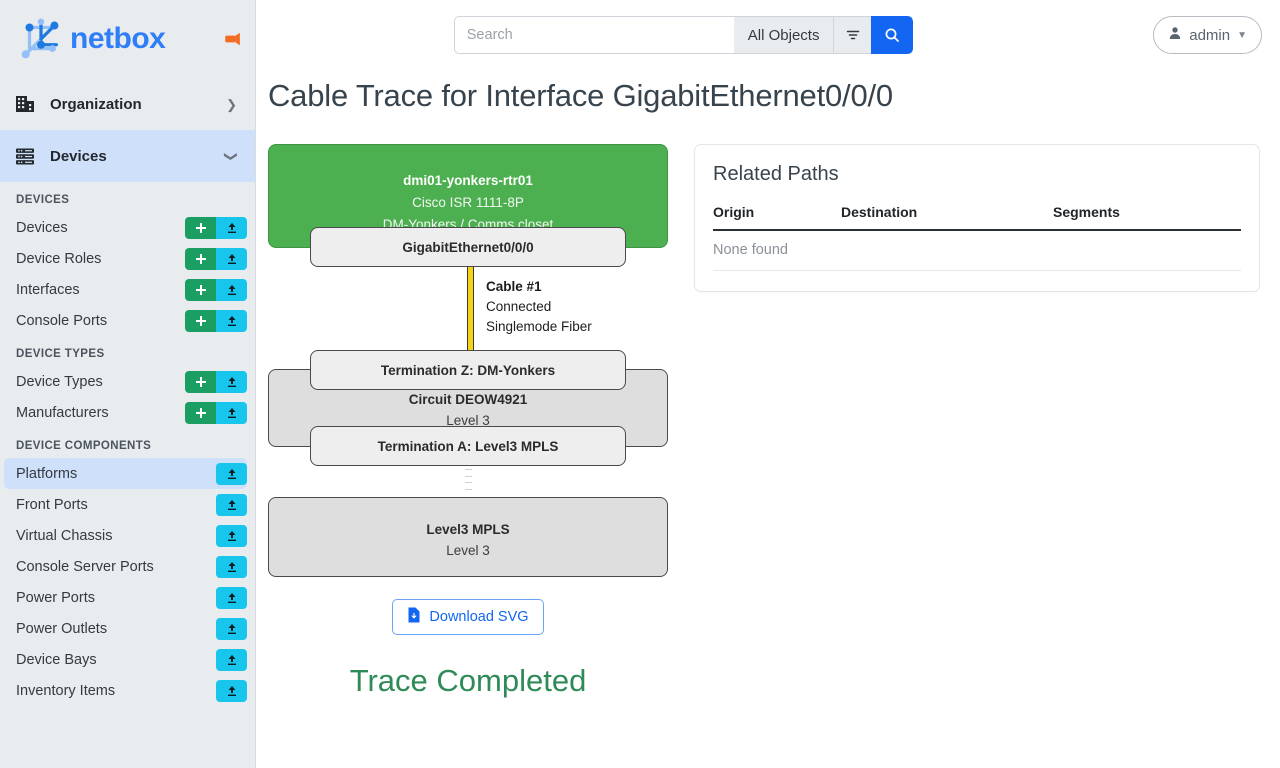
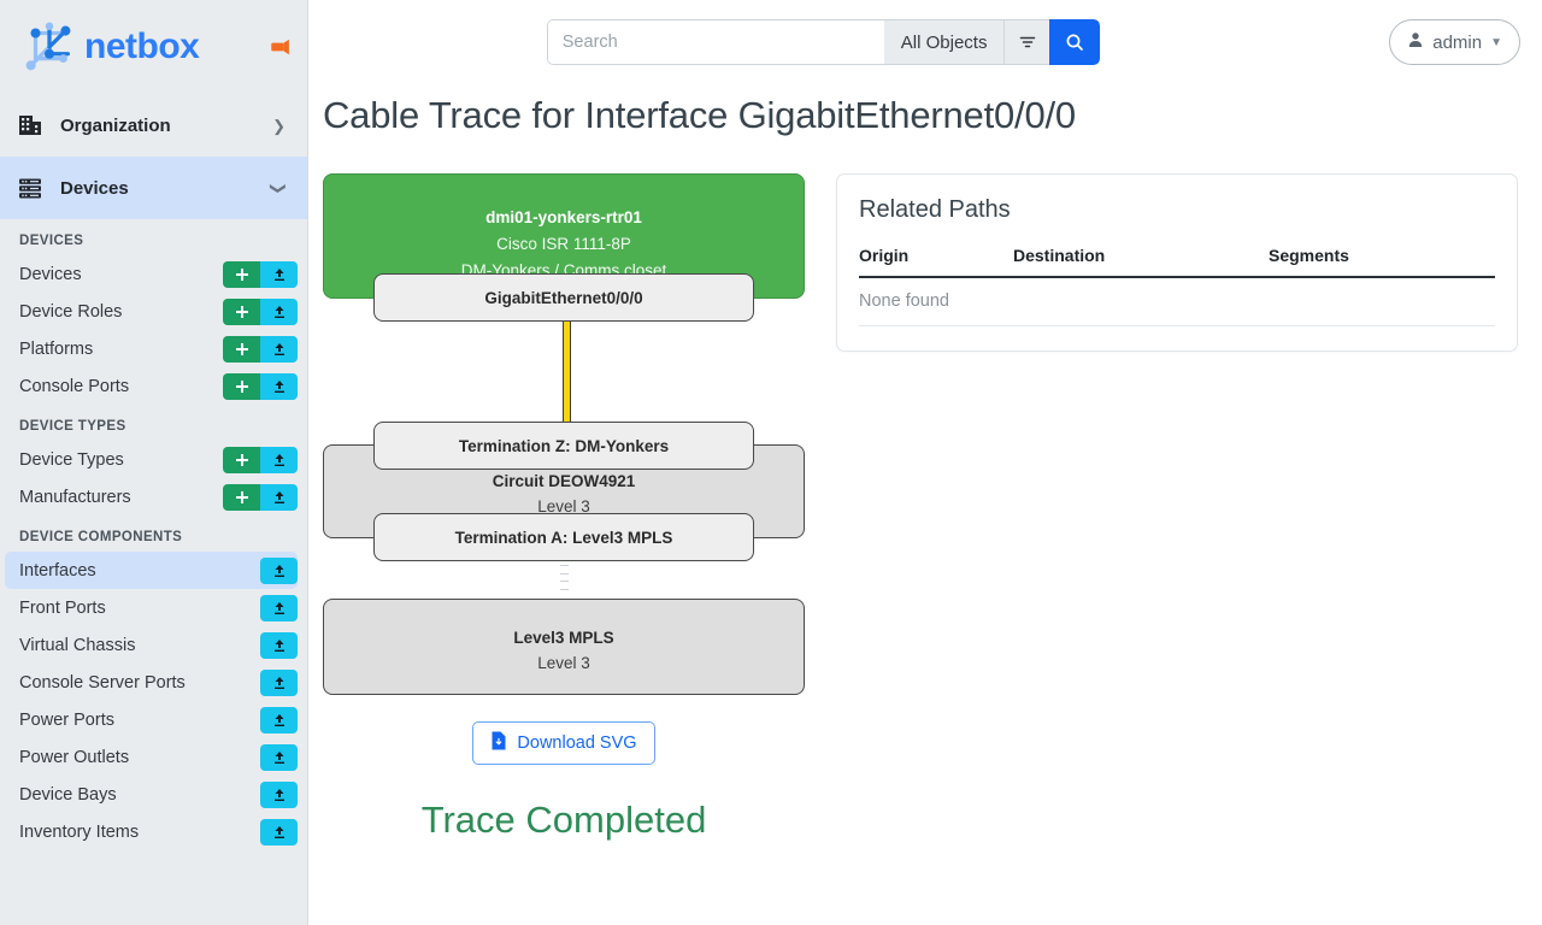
  netbox
  Organization
  ❯
  Devices
  DEVICES
  Devices
  Device Roles
- Interfaces
+ Platforms
  Console Ports
  DEVICE TYPES
  Device Types
  Manufacturers
  DEVICE COMPONENTS
- Platforms
+ Interfaces
  Front Ports
  Virtual Chassis
  Console Server Ports
  Power Ports
  Power Outlets
  Device Bays
  Inventory Items
  Search
  All Objects
  admin
  ▼
  Cable Trace for Interface GigabitEthernet0/0/0
  dmi01-yonkers-rtr01
  Cisco ISR 1111-8P
  DM-Yonkers / Comms closet
  GigabitEthernet0/0/0
- Cable #1
- Connected
- Singlemode Fiber
  Termination Z: DM-Yonkers
  Circuit DEOW4921
  Level 3
  Termination A: Level3 MPLS
  Level3 MPLS
  Level 3
  Download SVG
  Trace Completed
  Related Paths
  Origin	Destination	Segments
  None found
